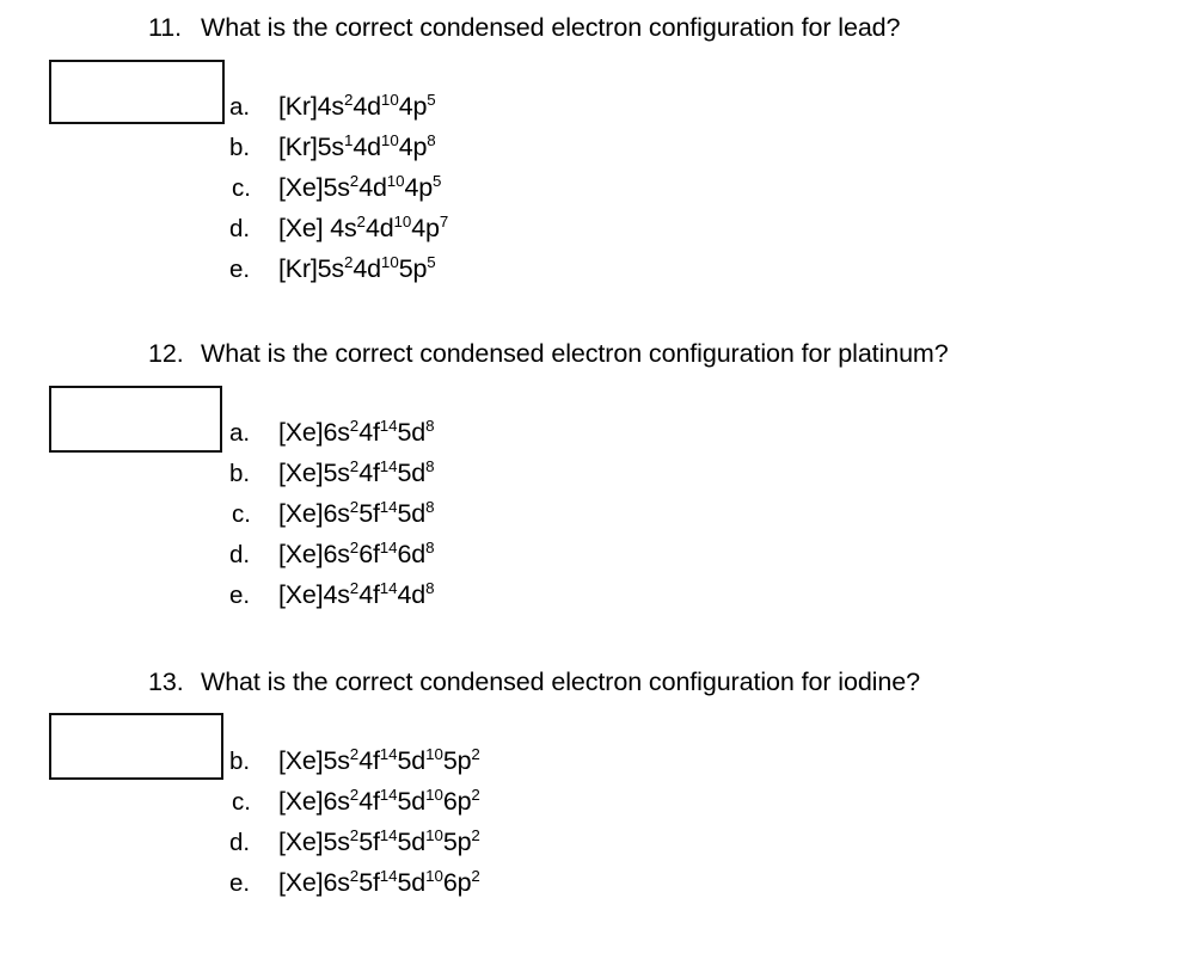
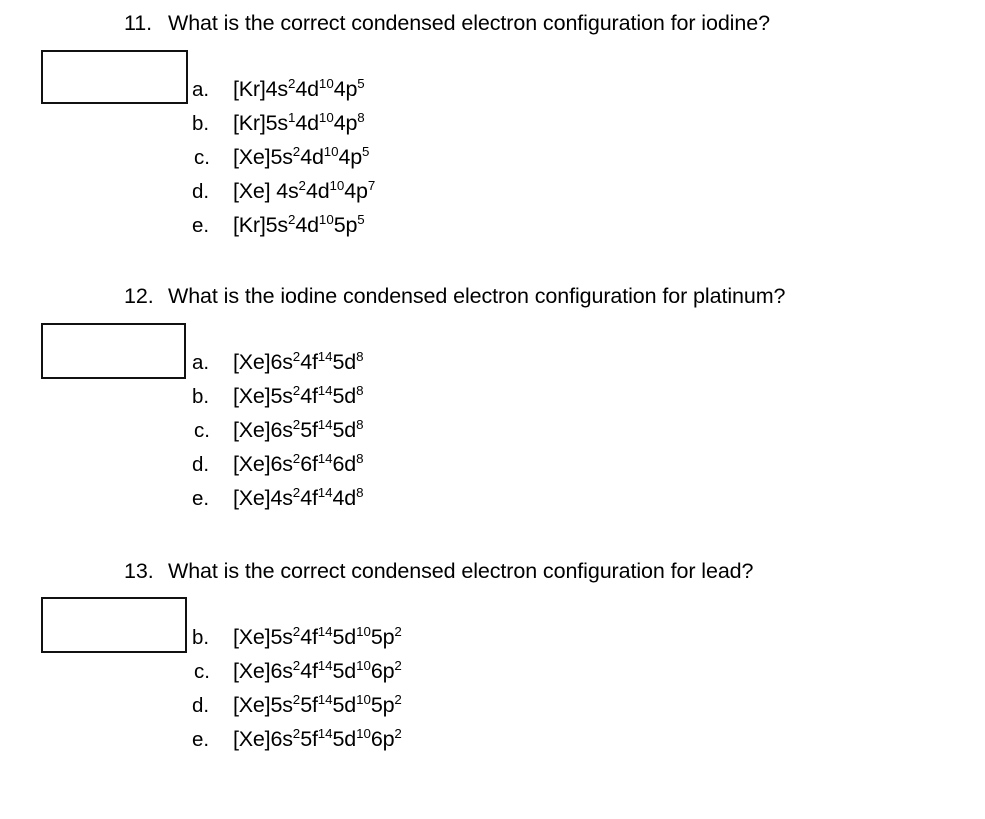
- 11. What is the correct condensed electron configuration for lead?
+ 11. What is the correct condensed electron configuration for iodine?
  a. [Kr]4s24d104p5
  b. [Kr]5s14d104p8
  c. [Xe]5s24d104p5
  d. [Xe] 4s24d104p7
  e. [Kr]5s24d105p5
- 12. What is the correct condensed electron configuration for platinum?
+ 12. What is the iodine condensed electron configuration for platinum?
  a. [Xe]6s24f145d8
  b. [Xe]5s24f145d8
  c. [Xe]6s25f145d8
  d. [Xe]6s26f146d8
  e. [Xe]4s24f144d8
- 13. What is the correct condensed electron configuration for iodine?
+ 13. What is the correct condensed electron configuration for lead?
  b. [Xe]5s24f145d105p2
  c. [Xe]6s24f145d106p2
  d. [Xe]5s25f145d105p2
  e. [Xe]6s25f145d106p2
